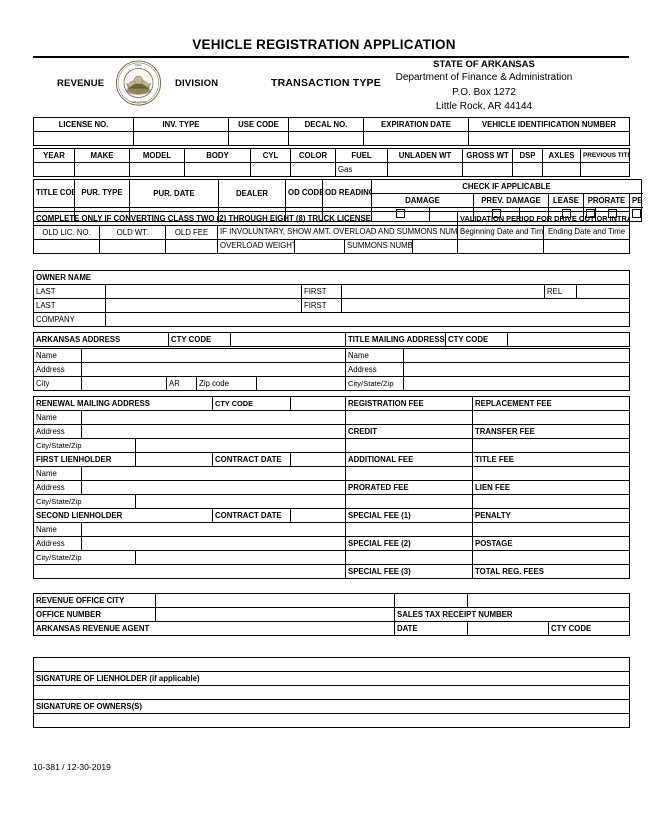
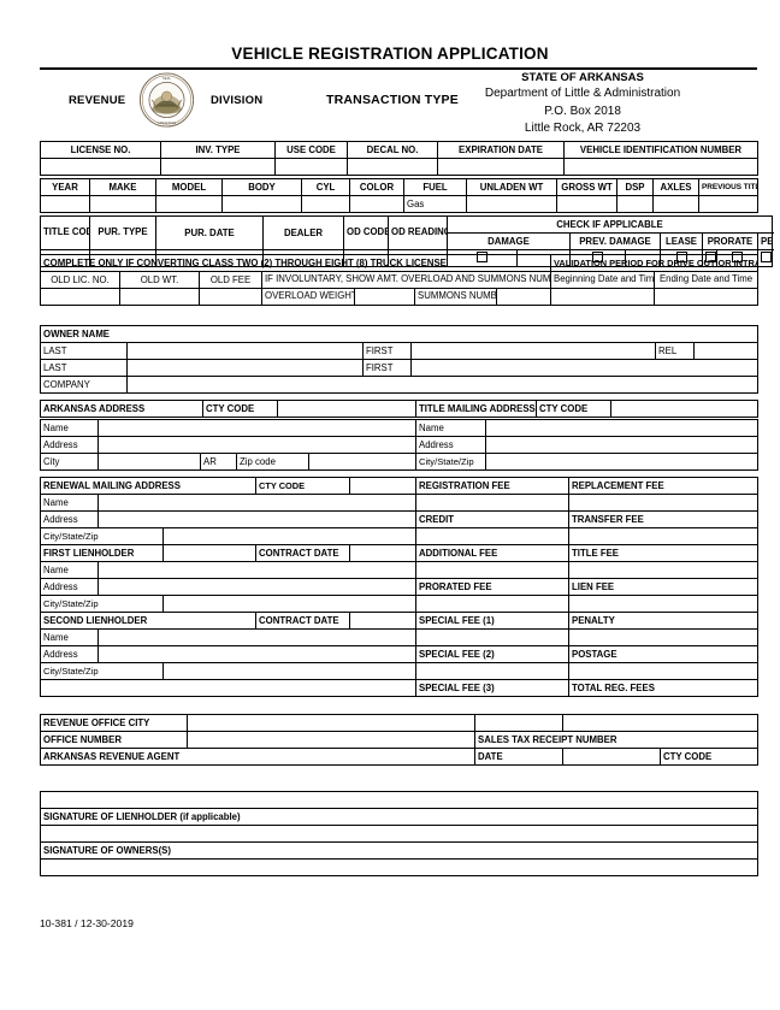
  VEHICLE REGISTRATION APPLICATION
  REVENUE
  DIVISION
  TRANSACTION TYPE
  STATE OF ARKANSAS
- Department of Finance & Administration
+ Department of Little & Administration
- P.O. Box 1272
+ P.O. Box 2018
- Little Rock, AR 44144
+ Little Rock, AR 72203
  LICENSE NO.	INV. TYPE	USE CODE	DECAL NO.	EXPIRATION DATE	VEHICLE IDENTIFICATION NUMBER
  YEAR	MAKE	MODEL	BODY	CYL	COLOR	FUEL	UNLADEN WT	GROSS WT	DSP	AXLES
  						Gas
  TITLE COD	PUR. TYPE	PUR. DATE	DEALER	OD CODE	OD READIN	CHECK IF APPLICABLE
  DAMAGE	PREV. DAMAGE	LEASE	PRORATE	PE
  COMPLETE ONLY IF CONVERTING CLASS TWO (2) THROUGH EIGHT (8) TRUCK LICENSE	VALIDATION PERIOD FOR DRIVE OUT OR INTRA
  OLD LIC. NO.	OLD WT.	OLD FEE	IF INVOLUNTARY, SHOW AMT. OVERLOAD AND SUMMONS NUM	Beginning Date and Tim	Ending Date and Time
  			OVERLOAD WEIGHT		SUMMONS NUMB
  OWNER NAME
  LAST		FIRST		REL
  LAST		FIRST
  COMPANY
  ARKANSAS ADDRESS	CTY CODE		TITLE MAILING ADDRESS	CTY CODE
  Name		Name
  Address		Address
  City		AR	Zip code		City/State/Zip
  RENEWAL MAILING ADDRESS	CTY CODE		REGISTRATION FEE	REPLACEMENT FEE
  Name
  Address		CREDIT	TRANSFER FEE
  City/State/Zip
  FIRST LIENHOLDER		CONTRACT DATE		ADDITIONAL FEE	TITLE FEE
  Name
  Address		PRORATED FEE	LIEN FEE
  City/State/Zip
  SECOND LIENHOLDER	CONTRACT DATE		SPECIAL FEE (1)	PENALTY
  Name
  Address		SPECIAL FEE (2)	POSTAGE
  City/State/Zip
  	SPECIAL FEE (3)	TOTAL REG. FEES
  REVENUE OFFICE CITY
  OFFICE NUMBER		SALES TAX RECEIPT NUMBER
  ARKANSAS REVENUE AGENT	DATE		CTY CODE
  SIGNATURE OF LIENHOLDER (if applicable)
  SIGNATURE OF OWNERS(S)
  10-381 / 12-30-2019
